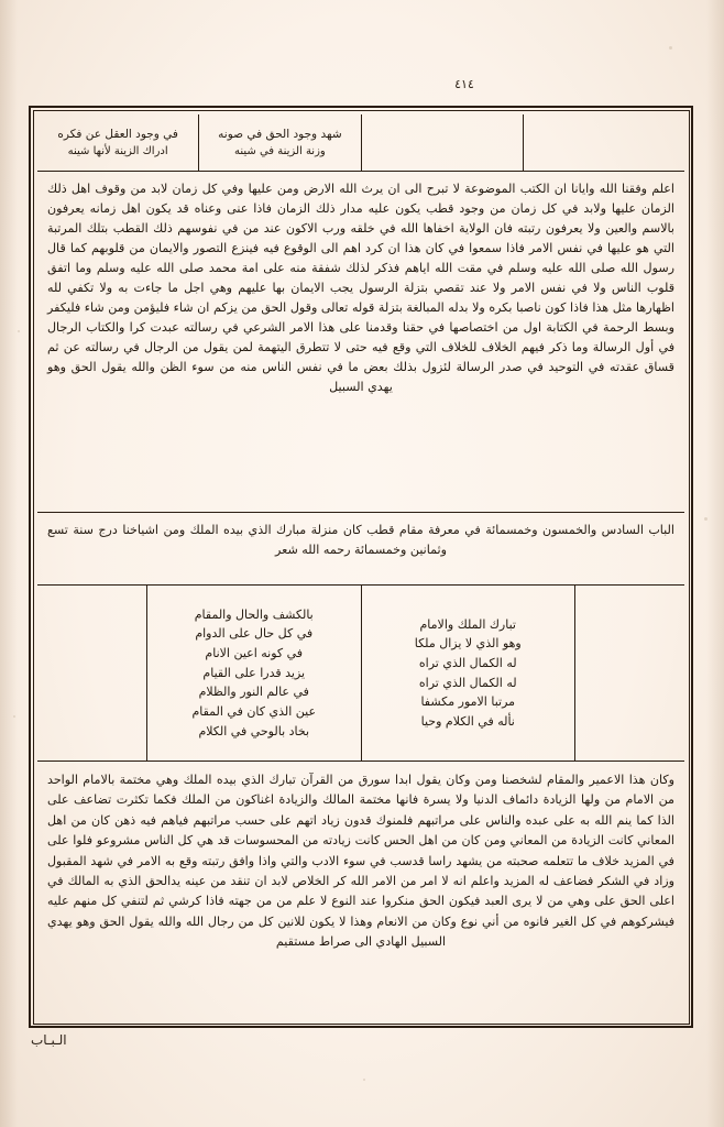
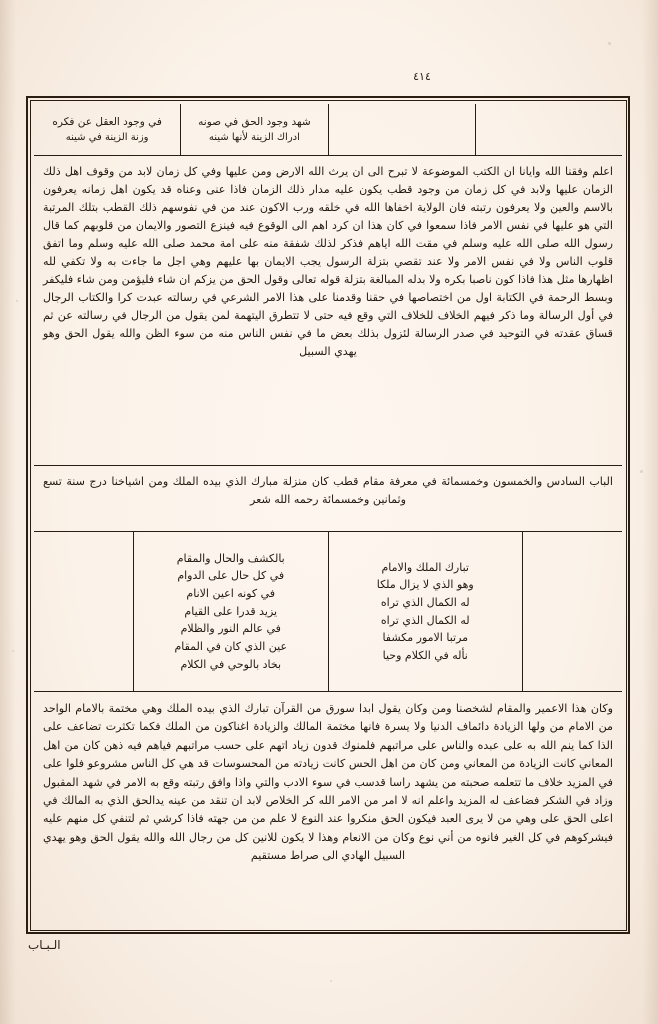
  ٤١٤
  شهد وجود الحق في صونه
- وزنة الزينة في شينه
+ ادراك الزينة لأنها شينه
  في وجود العقل عن فكره
- ادراك الزينة لأنها شينه
+ وزنة الزينة في شينه
  اعلم وفقنا الله وايانا ان الكتب الموضوعة لا تبرح الى ان يرث الله الارض ومن عليها وفي كل زمان لابد من وقوف اهل ذلك الزمان عليها ولابد في كل زمان من وجود قطب يكون عليه مدار ذلك الزمان فاذا عنى وعناه قد يكون اهل زمانه يعرفون بالاسم والعين ولا يعرفون رتبته فان الولاية اخفاها الله في خلقه ورب الاكون عند من في نفوسهم ذلك القطب بتلك المرتبة التي هو عليها في نفس الامر فاذا سمعوا في كان هذا ان كرد اهم الى الوقوع فيه فينزع التصور والايمان من قلوبهم كما قال رسول الله صلى الله عليه وسلم في مقت الله اياهم فذكر لذلك شفقة منه على امة محمد صلى الله عليه وسلم وما اتفق قلوب الناس ولا في نفس الامر ولا عند تقصي بتزلة الرسول يجب الايمان بها عليهم وهي اجل ما جاءت به ولا تكفي لله اظهارها مثل هذا فاذا كون ناصبا بكره ولا بدله المبالغة بتزلة قوله تعالى وقول الحق من يزكم ان شاء فليؤمن ومن شاء فليكفر وبسط الرحمة في الكتابة اول من اختصاصها في حقنا وقدمنا على هذا الامر الشرعي في رسالته عبدت كرا والكتاب الرجال في أول الرسالة وما ذكر فيهم الخلاف للخلاف التي وقع فيه حتى لا تتطرق اليتهمة لمن يقول من الرجال في رسالته عن ثم قساق عقدته في التوحيد في صدر الرسالة لئزول بذلك بعض ما في نفس الناس منه من سوء الظن والله يقول الحق وهو يهدي السبيل
  الباب السادس والخمسون وخمسمائة في معرفة مقام قطب كان منزلة مبارك الذي بيده الملك ومن اشياخنا درج سنة تسع وثمانين وخمسمائة رحمه الله شعر
  تبارك الملك والامام
  وهو الذي لا يزال ملكا
  له الكمال الذي تراه
  له الكمال الذي تراه
  مرتبا الامور مكشفا
  نأله في الكلام وحيا
  بالكشف والحال والمقام
  في كل حال على الدوام
  في كونه اعين الانام
  يزيد قدرا على القيام
  في عالم النور والظلام
  عين الذي كان في المقام
  بخاد بالوحي في الكلام
  وكان هذا الاعمير والمقام لشخصنا ومن وكان يقول ابدا سورق من القرآن تبارك الذي بيده الملك وهي مختمة بالامام الواحد من الامام من ولها الزيادة دائماف الدنيا ولا يسرة فانها مختمة المالك والزيادة اغناكون من الملك فكما تكثرت تضاعف على الذا كما ينم الله به على عبده والناس على مراتبهم فلمنوك قدون زياد اتهم على حسب مراتبهم فياهم فيه ذهن كان من اهل المعاني كانت الزيادة من المعاني ومن كان من اهل الحس كانت زيادته من المحسوسات قد هي كل الناس مشروعو فلوا على في المزيد خلاف ما تتعلمه صحبته من يشهد راسا قدسب في سوء الادب والتي واذا وافق رتبته وقع به الامر في شهد المقبول وزاد في الشكر فضاعف له المزيد واعلم انه لا امر من الامر الله كر الخلاص لابد ان تنقد من عينه يدالحق الذي به المالك في اعلى الحق على وهي من لا يرى العبد فيكون الحق منكروا عند النوع لا علم من من جهته فاذا كرشي ثم لتنفي كل منهم عليه فيشركوهم في كل الغير فانوه من أني نوع وكان من الانعام وهذا لا يكون للانين كل من رجال الله والله يقول الحق وهو يهدي السبيل الهادي الى صراط مستقيم
  الـبـاب
